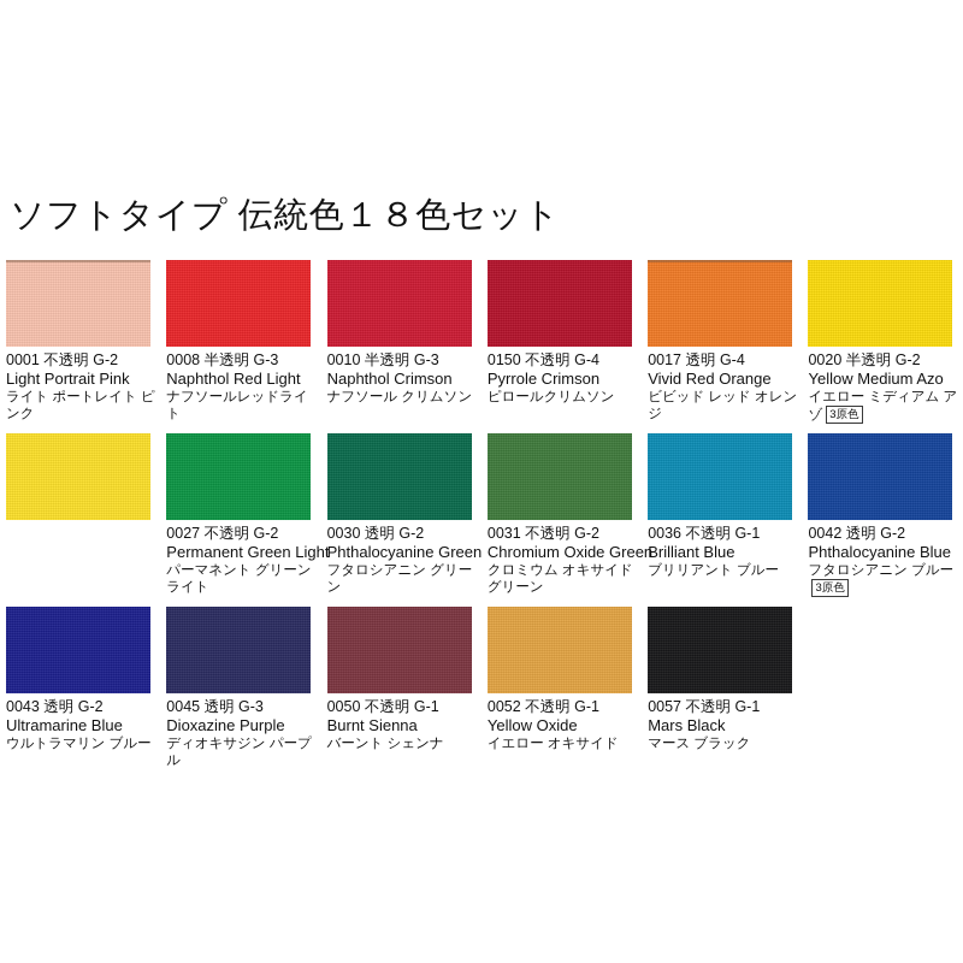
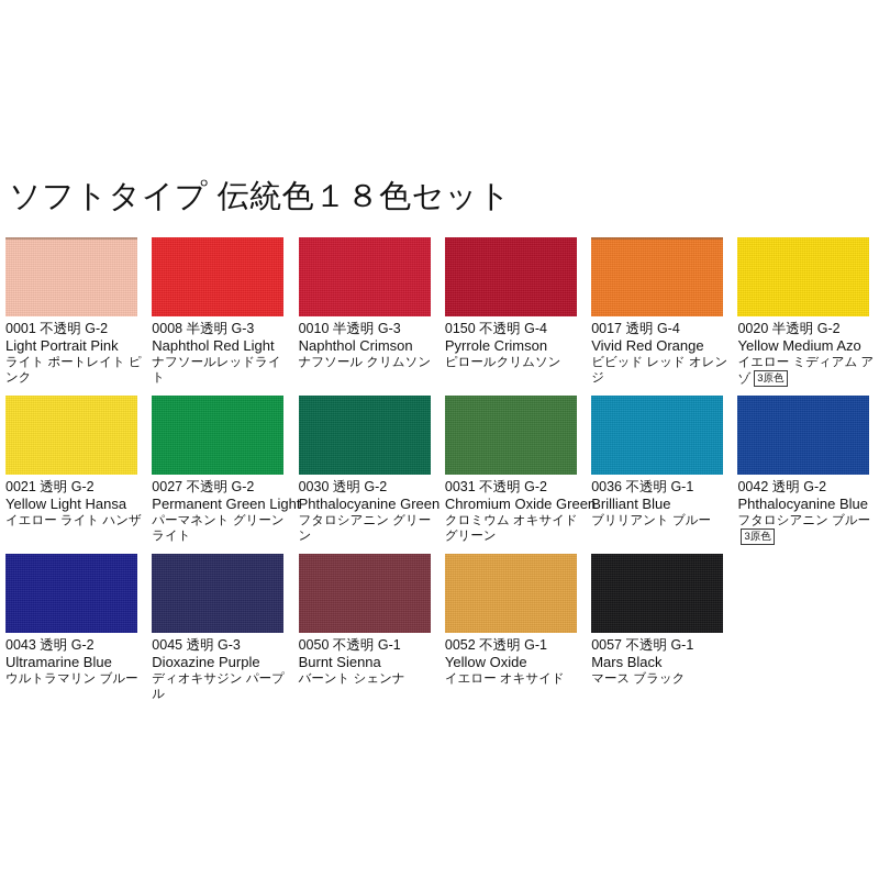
  ソフトタイプ 伝統色１８色セット
  0001 不透明 G-2
  Light Portrait Pink
  ライト ポートレイト ピンク
  0008 半透明 G-3
  Naphthol Red Light
  ナフソールレッドライト
  0010 半透明 G-3
  Naphthol Crimson
  ナフソール クリムソン
  0150 不透明 G-4
  Pyrrole Crimson
  ピロールクリムソン
  0017 透明 G-4
  Vivid Red Orange
  ビビッド レッド オレンジ
  0020 半透明 G-2
  Yellow Medium Azo
  イエロー ミディアム アゾ 3原色
+ 0021 透明 G-2
+ Yellow Light Hansa
+ イエロー ライト ハンザ
  0027 不透明 G-2
  Permanent Green Ligh
  パーマネント グリーン ライト
  0030 透明 G-2
  Phthalocyanine Green
  フタロシアニン グリーン
  0031 不透明 G-2
  Chromium Oxide Gree
  クロミウム オキサイド グリーン
  0036 不透明 G-1
  Brilliant Blue
  ブリリアント ブルー
  0042 透明 G-2
  Phthalocyanine Blue
  フタロシアニン ブルー3原色
  0043 透明 G-2
  Ultramarine Blue
  ウルトラマリン ブルー
  0045 透明 G-3
  Dioxazine Purple
  ディオキサジン パープル
  0050 不透明 G-1
  Burnt Sienna
  バーント シェンナ
  0052 不透明 G-1
  Yellow Oxide
  イエロー オキサイド
  0057 不透明 G-1
  Mars Black
  マース ブラック
